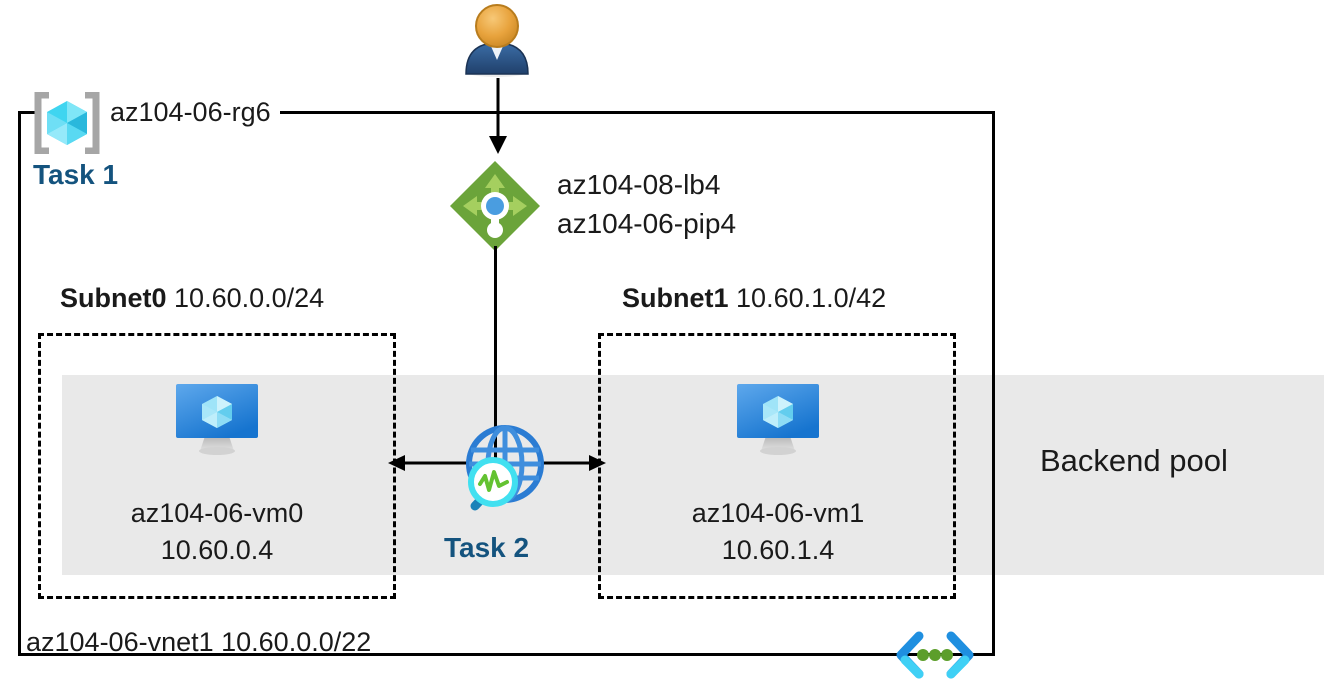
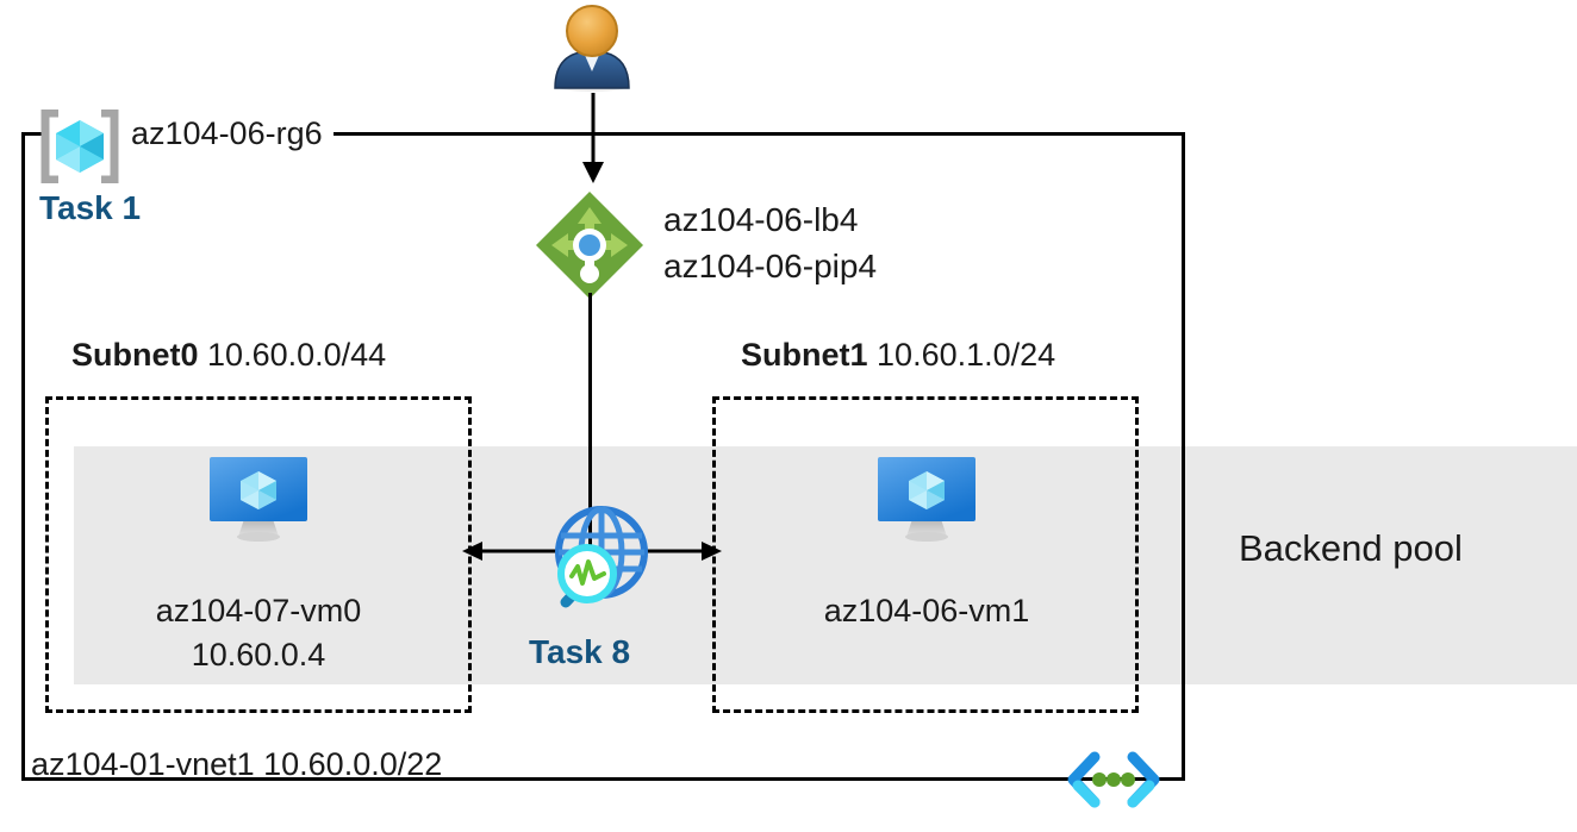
  Backend pool
  az104-06-rg6
  Task 1
- az104-08-lb4
+ az104-06-lb4
  az104-06-pip4
- Subnet0 10.60.0.0/24
+ Subnet0 10.60.0.0/44
- az104-06-vm0
+ az104-07-vm0
  10.60.0.4
- Subnet1 10.60.1.0/42
+ Subnet1 10.60.1.0/24
  az104-06-vm1
- 10.60.1.4
- Task 2
+ Task 8
- az104-06-vnet1 10.60.0.0/22
+ az104-01-vnet1 10.60.0.0/22
